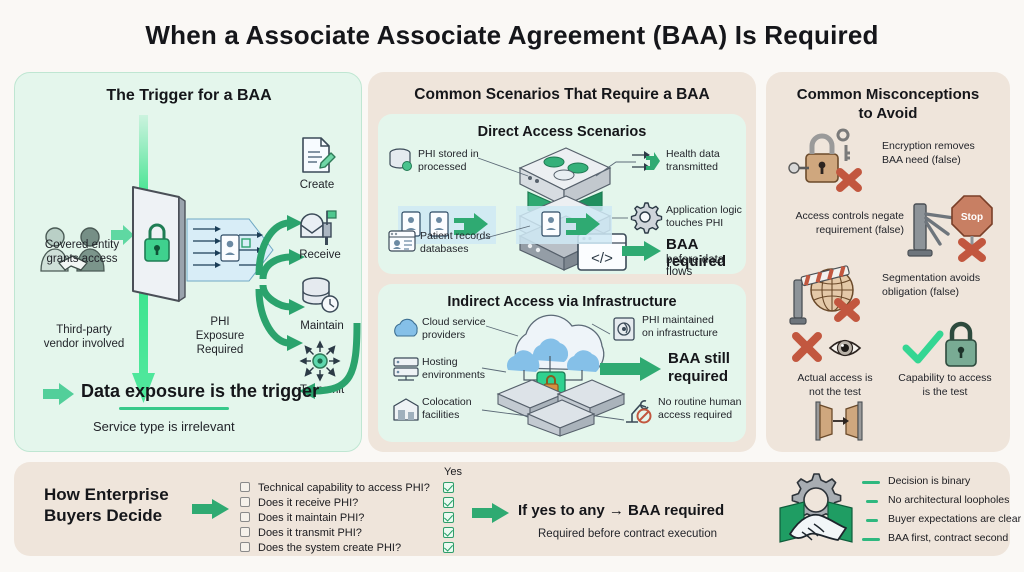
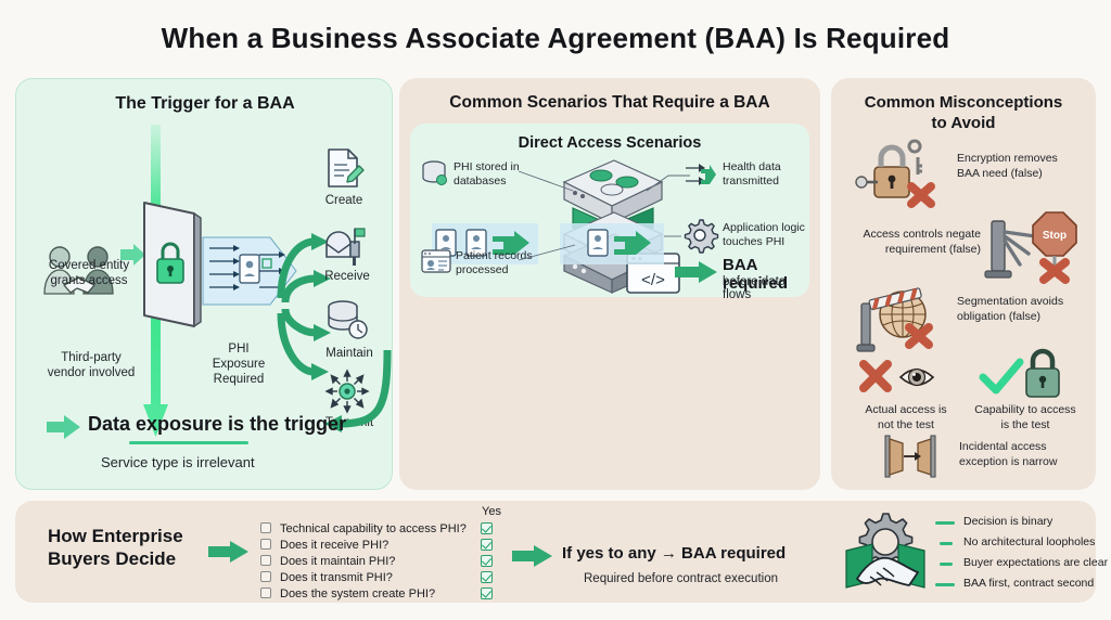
- When a Associate Associate Agreement (BAA) Is Required
+ When a Business Associate Agreement (BAA) Is Required
  The Trigger for a BAA
  Covered entity
  grants access
  Third-party
  vendor involved
  PHI
  Exposure
  Required
  Create
  Receive
  Maintain
  Data exposure is the trigger
  Service type is irrelevant
  Common Scenarios That Require a BAA
  Direct Access Scenarios
  </>
  PHI stored in
- processed
+ databases
  Patient records
- databases
+ processed
  Health data
  transmitted
  Application logic
  touches PHI
  BAA required
  before data flows
- Indirect Access via Infrastructure
- Cloud service
- providers
- Hosting
- environments
- Colocation
- facilities
- PHI maintained
- on infrastructure
- No routine human
- access required
- BAA still
- required
  Common Misconceptions
  to Avoid
  Encryption removes
  BAA need (false)
  Stop
  Access controls negate
  requirement (false)
  Segmentation avoids
  obligation (false)
  Actual access is
  not the test
  Capability to access
  is the test
+ Incidental access
+ exception is narrow
  How Enterprise
  Buyers Decide
  Yes
  Technical capability to access PHI?
  Does it receive PHI?
  Does it maintain PHI?
  Does it transmit PHI?
  Does the system create PHI?
  If yes to any → BAA required
  Required before contract execution
  Decision is binary
  No architectural loopholes
  Buyer expectations are clear
  BAA first, contract second
